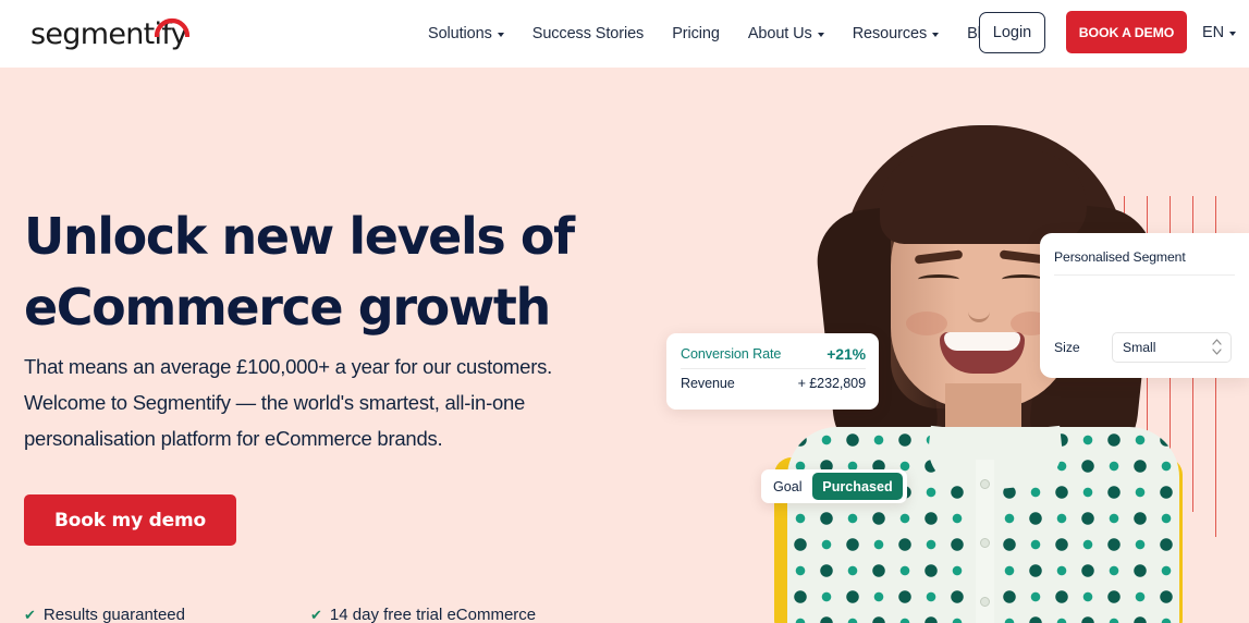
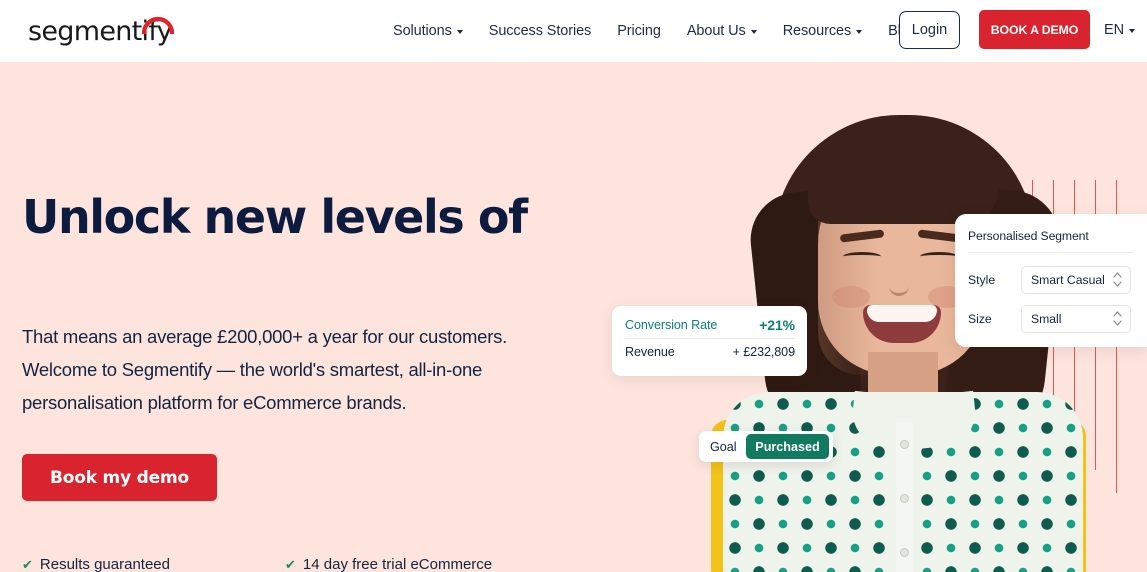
  segmentfy
  Solutions
  Success Stories
  Pricing
  About Us
  Resources
  Login
  BOOK A DEMO
  EN
  Unlock new levels of
- eCommerce growth
- That means an average £100,000+ a year for our customers. Welcome to Segmentify — the world's smartest, all-in-one personalisation platform for eCommerce brands.
+ That means an average £200,000+ a year for our customers. Welcome to Segmentify — the world's smartest, all-in-one personalisation platform for eCommerce brands.
  Book my demo
  ✔
  Results guaranteed
  ✔
  14 day free trial eCommerce
  Conversion Rate
  +21%
  Revenue
  + £232,809
  Goal
  Purchased
  Personalised Segment
+ Style
+ Smart Casual
  Size
  Small
